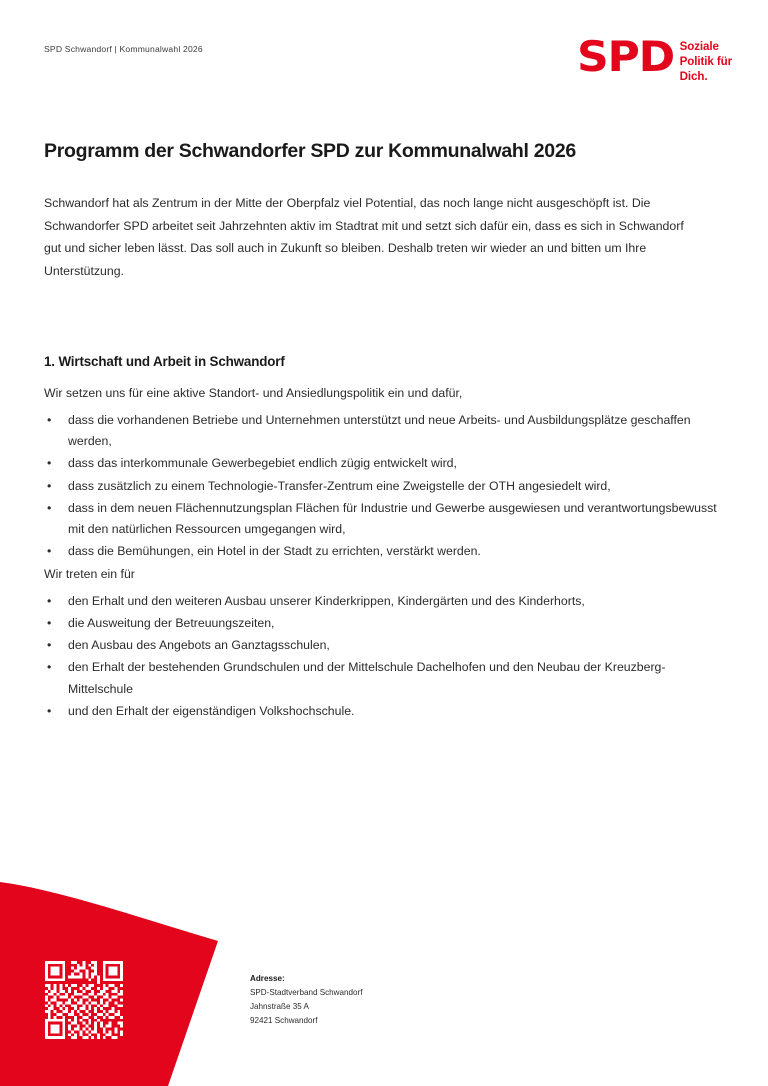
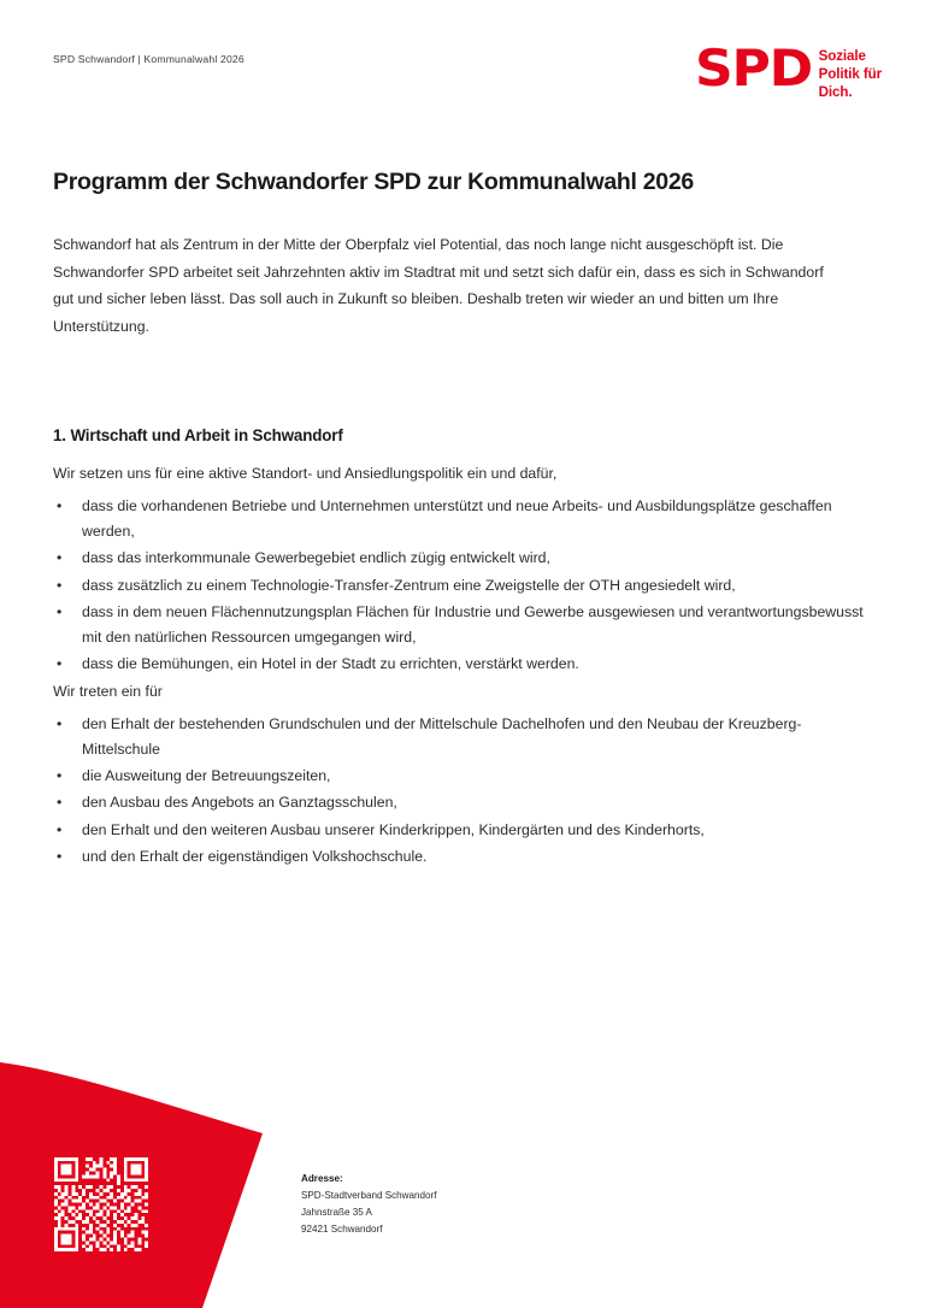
  SPD Schwandorf | Kommunalwahl 2026
  SPD
  Soziale
  Politik für
  Dich.
  Programm der Schwandorfer SPD zur Kommunalwahl 2026
  Schwandorf hat als Zentrum in der Mitte der Oberpfalz viel Potential, das noch lange nicht ausgeschöpft ist. Die Schwandorfer SPD arbeitet seit Jahrzehnten aktiv im Stadtrat mit und setzt sich dafür ein, dass es sich in Schwandorf gut und sicher leben lässt. Das soll auch in Zukunft so bleiben. Deshalb treten wir wieder an und bitten um Ihre Unterstützung.
  1. Wirtschaft und Arbeit in Schwandorf
  Wir setzen uns für eine aktive Standort- und Ansiedlungspolitik ein und dafür,
  •
  dass die vorhandenen Betriebe und Unternehmen unterstützt und neue Arbeits- und Ausbildungsplätze geschaffen werden,
  •
  dass das interkommunale Gewerbegebiet endlich zügig entwickelt wird,
  •
  dass zusätzlich zu einem Technologie-Transfer-Zentrum eine Zweigstelle der OTH angesiedelt wird,
  •
  dass in dem neuen Flächennutzungsplan Flächen für Industrie und Gewerbe ausgewiesen und verantwortungsbewusst mit den natürlichen Ressourcen umgegangen wird,
  •
  dass die Bemühungen, ein Hotel in der Stadt zu errichten, verstärkt werden.
  Wir treten ein für
  •
- den Erhalt und den weiteren Ausbau unserer Kinderkrippen, Kindergärten und des Kinderhorts,
+ den Erhalt der bestehenden Grundschulen und der Mittelschule Dachelhofen und den Neubau der Kreuzberg-Mittelschule
  •
  die Ausweitung der Betreuungszeiten,
  •
  den Ausbau des Angebots an Ganztagsschulen,
  •
- den Erhalt der bestehenden Grundschulen und der Mittelschule Dachelhofen und den Neubau der Kreuzberg-Mittelschule
+ den Erhalt und den weiteren Ausbau unserer Kinderkrippen, Kindergärten und des Kinderhorts,
  •
  und den Erhalt der eigenständigen Volkshochschule.
  Adresse:
  SPD-Stadtverband Schwandorf
  Jahnstraße 35 A
  92421 Schwandorf
